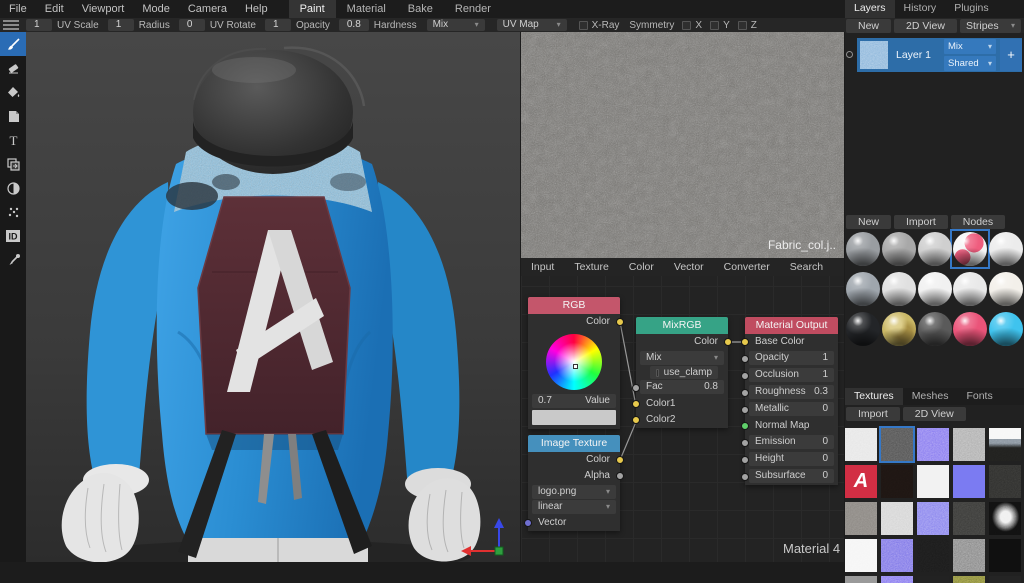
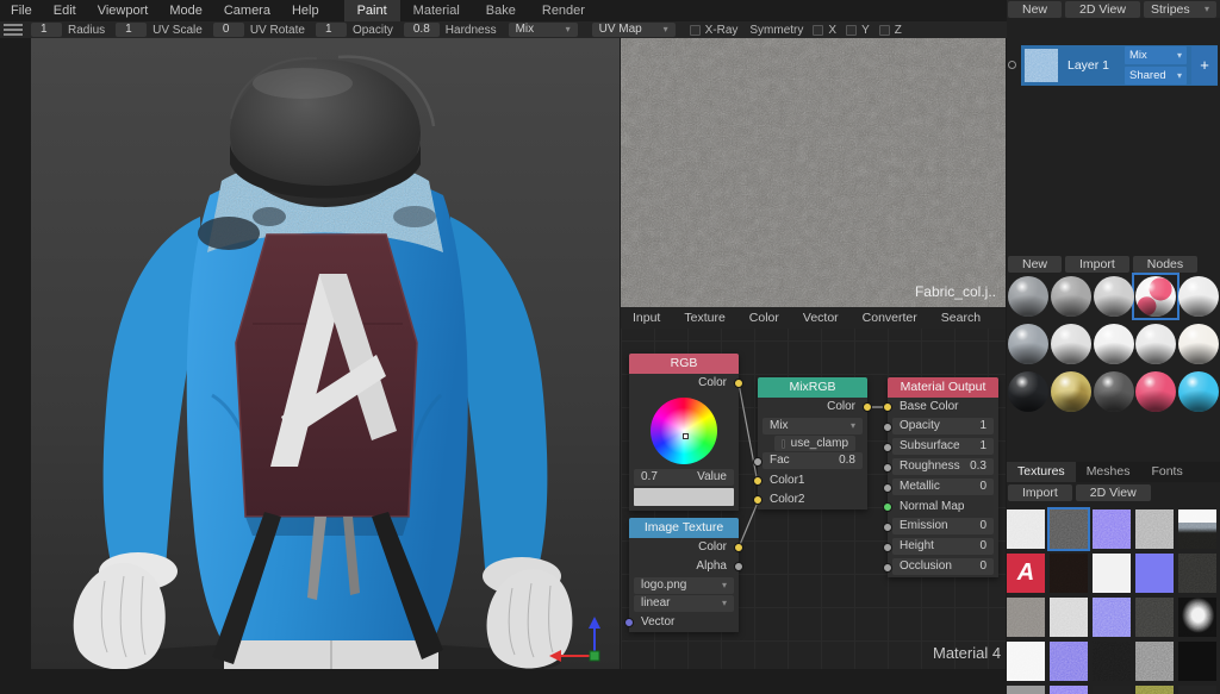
  File
  Edit
  Viewport
  Mode
  Camera
  Help
  Paint
  Material
  Bake
  Render
  1
- UV Scale
+ Radius
  1
- Radius
+ UV Scale
  0
  UV Rotate
  1
  Opacity
  0.8
  Hardness
  Mix
  ▾
  UV Map
  ▾
  X-Ray
  Symmetry
  X
  Y
  Z
- T
- ID
  Fabric_col.j..
  Input
  Texture
  Color
  Vector
  Converter
  Search
  RGB
  Color
  0.7
  Value
  Image Texture
  Color
  Alpha
  logo.png
  ▾
  linear
  ▾
  Vector
  MixRGB
  Color
  Mix
  ▾
  use_clamp
  Fac
  0.8
  Color1
  Color2
  Material Output
  Base Color
  Opacity
  1
- Occlusion
+ Subsurface
  1
  Roughness
  0.3
  Metallic
  0
  Normal Map
  Emission
  0
  Height
  0
- Subsurface
+ Occlusion
  0
  Material 4
- Layers
- History
- Plugins
  New
  2D View
  Stripes
  ▾
  Layer 1
  Mix
  ▾
  Shared
  ▾
  +
  New
  Import
  Nodes
  Textures
  Meshes
  Fonts
  Import
  2D View
  A
